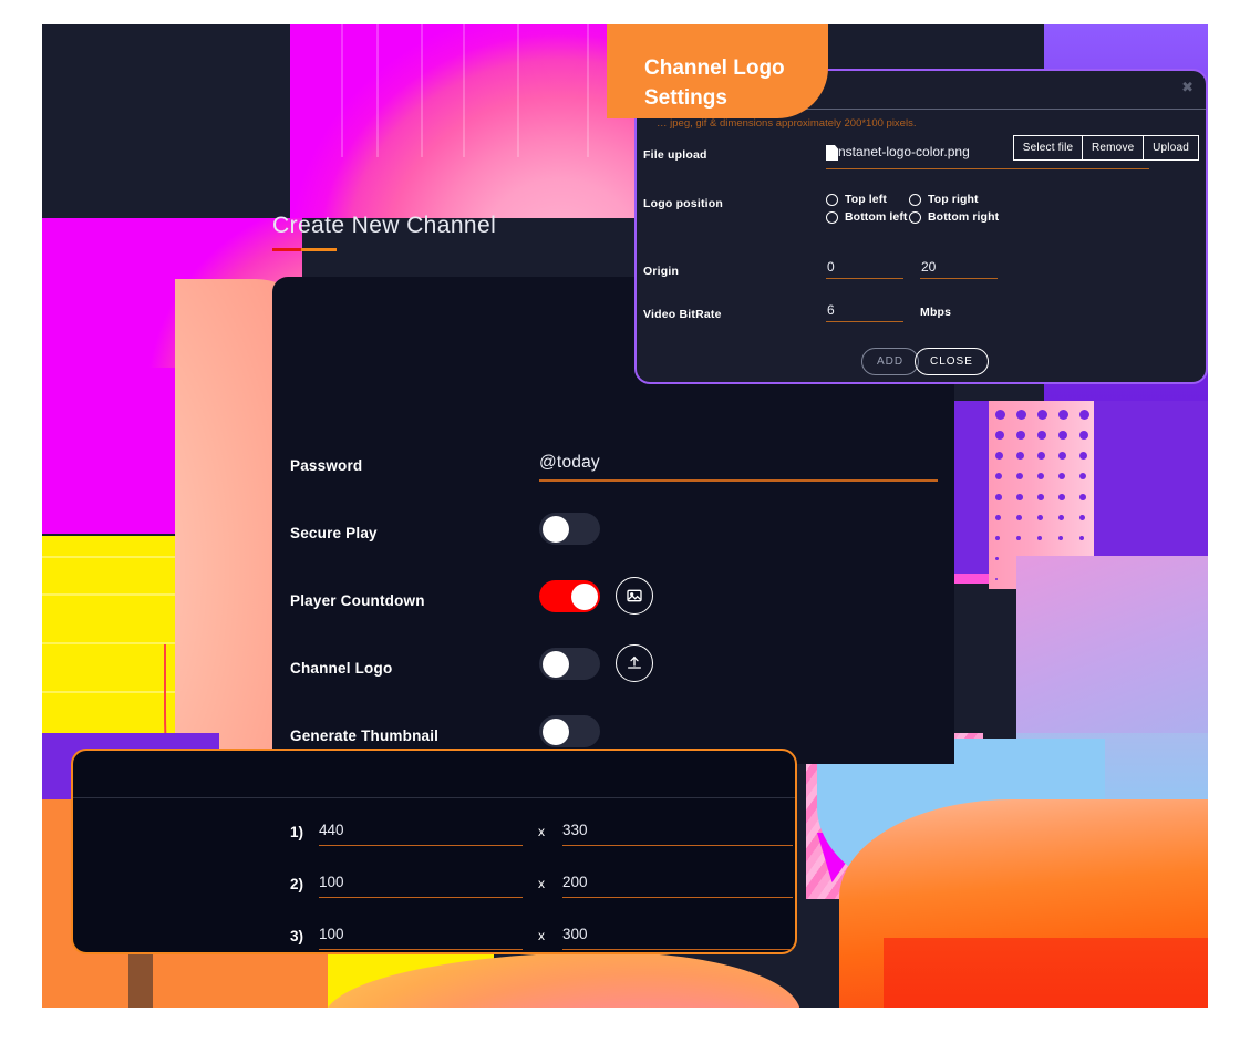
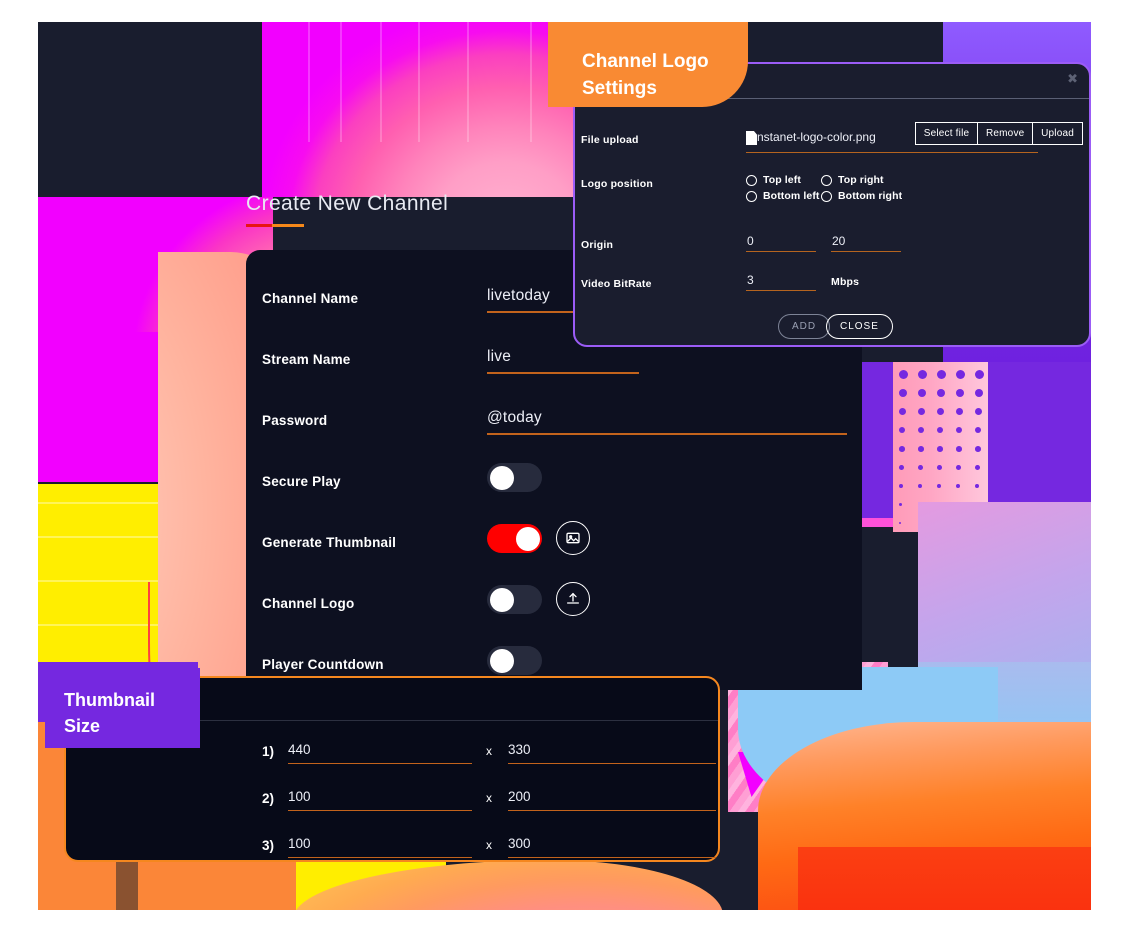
  Create New Channel
+ Channel Name
+ livetoday
+ Stream Name
+ live
  Password
  @today
  Secure Play
- Player Countdown
+ Generate Thumbnail
  Channel Logo
- Generate Thumbnail
+ Player Countdown
  ✖
- … jpeg, gif & dimensions approximately 200*100 pixels.
  File upload
  nstanet-logo-color.png
  Select file
  Remove
  Upload
  Logo position
  Top left
  Top right
  Bottom left
  Bottom right
  Origin
  0
  20
  Video BitRate
- 6
+ 3
  Mbps
  ADD
  CLOSE
  1)
  440
  x
  330
  2)
  100
  x
  200
  3)
  100
  x
  300
  Channel Logo
  Settings
+ Thumbnail
+ Size
